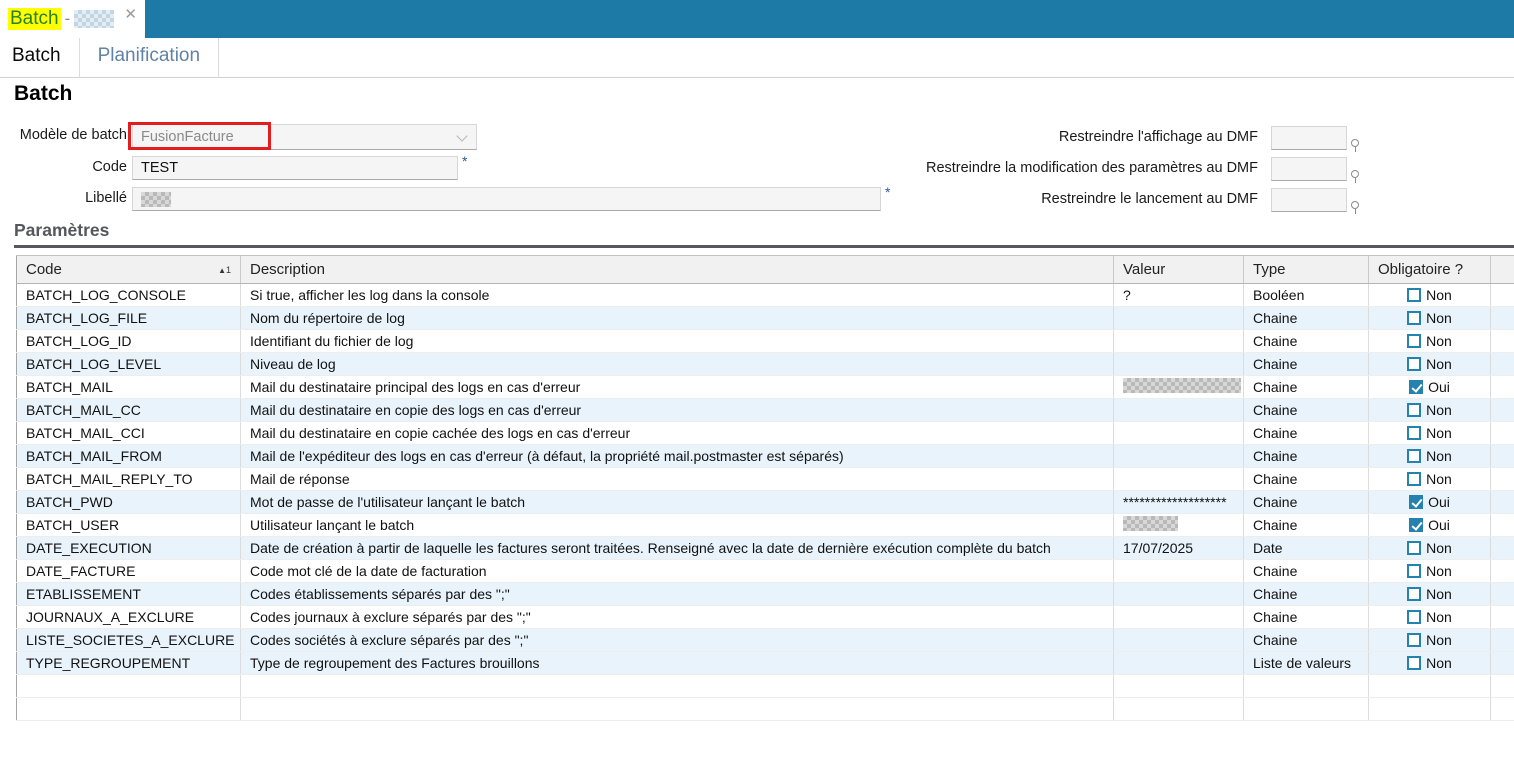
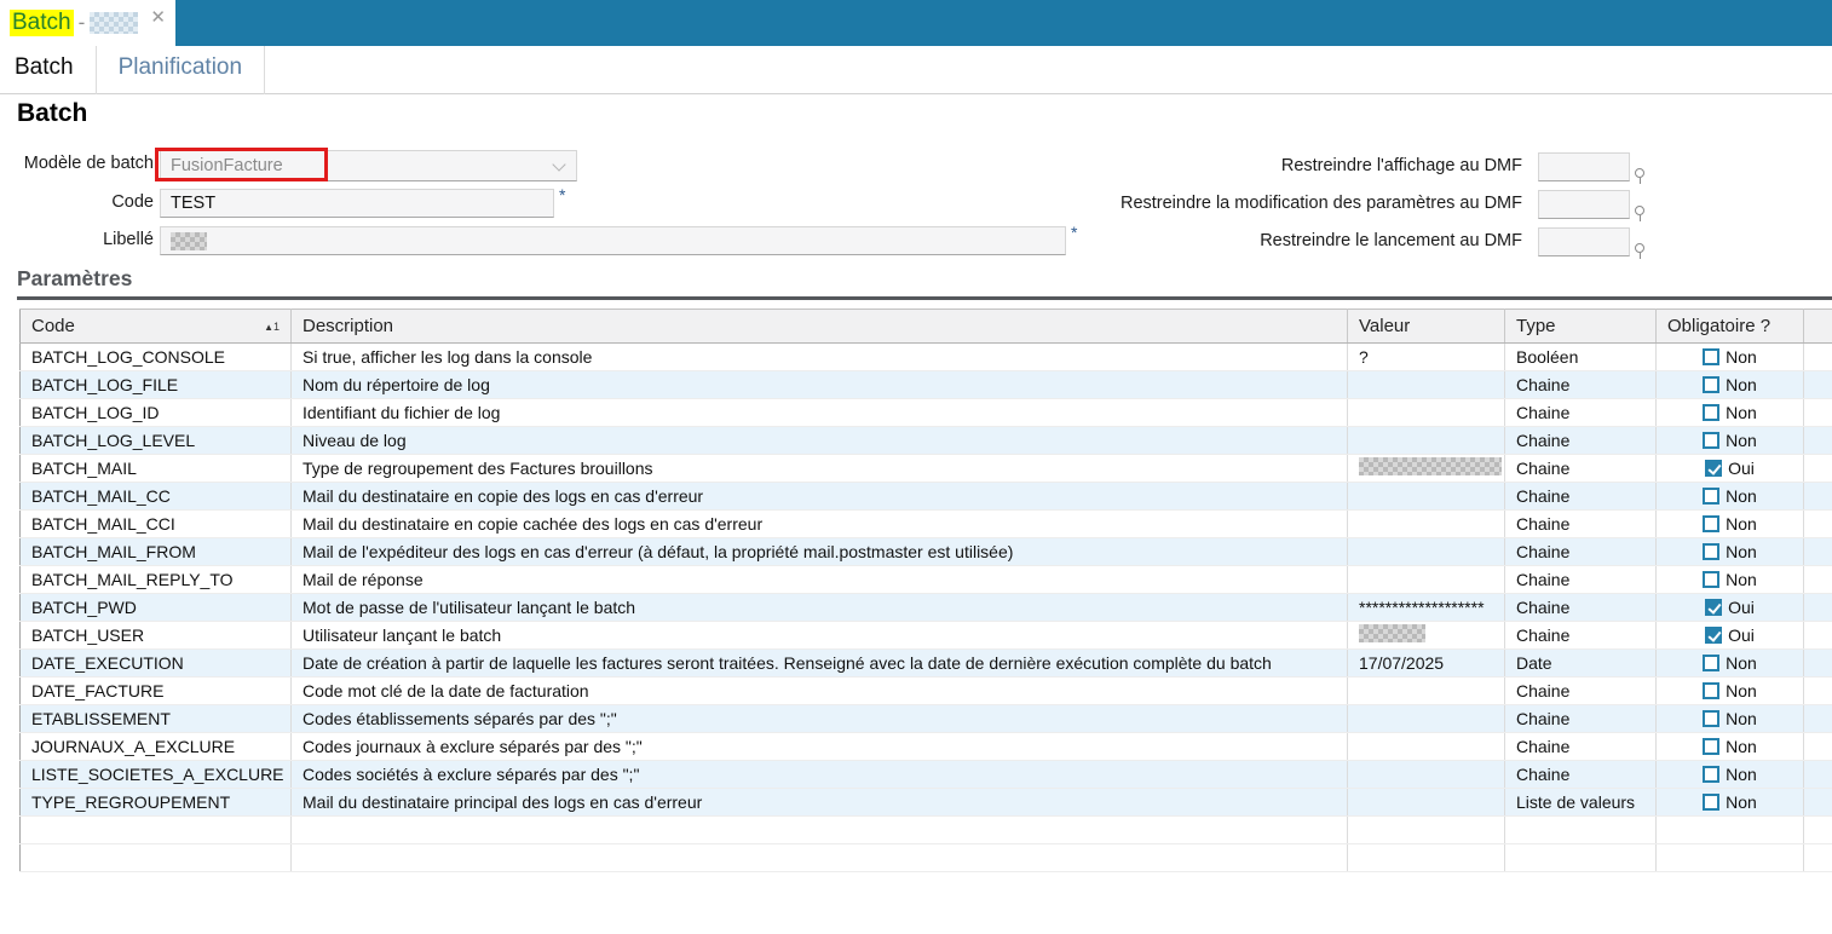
  Batch
  -
  ✕
  Batch
  Planification
  Batch
  Modèle de batch
  FusionFacture
  Code
  TEST
  *
  Libellé
  *
  Restreindre l'affichage au DMF
  Restreindre la modification des paramètres au DMF
  Restreindre le lancement au DMF
  Paramètres
  Code ▲1	Description	Valeur	Type	Obligatoire ?
  BATCH_LOG_CONSOLE	Si true, afficher les log dans la console	?	Booléen	Non
  BATCH_LOG_FILE	Nom du répertoire de log		Chaine	Non
  BATCH_LOG_ID	Identifiant du fichier de log		Chaine	Non
  BATCH_LOG_LEVEL	Niveau de log		Chaine	Non
- BATCH_MAIL	Mail du destinataire principal des logs en cas d'erreur		Chaine	Oui
+ BATCH_MAIL	Type de regroupement des Factures brouillons		Chaine	Oui
  BATCH_MAIL_CC	Mail du destinataire en copie des logs en cas d'erreur		Chaine	Non
  BATCH_MAIL_CCI	Mail du destinataire en copie cachée des logs en cas d'erreur		Chaine	Non
- BATCH_MAIL_FROM	Mail de l'expéditeur des logs en cas d'erreur (à défaut, la propriété mail.postmaster est séparés)		Chaine	Non
+ BATCH_MAIL_FROM	Mail de l'expéditeur des logs en cas d'erreur (à défaut, la propriété mail.postmaster est utilisée)		Chaine	Non
  BATCH_MAIL_REPLY_TO	Mail de réponse		Chaine	Non
  BATCH_PWD	Mot de passe de l'utilisateur lançant le batch	*******************	Chaine	Oui
  BATCH_USER	Utilisateur lançant le batch		Chaine	Oui
  DATE_EXECUTION	Date de création à partir de laquelle les factures seront traitées. Renseigné avec la date de dernière exécution complète du batch	17/07/2025	Date	Non
  DATE_FACTURE	Code mot clé de la date de facturation		Chaine	Non
  ETABLISSEMENT	Codes établissements séparés par des ";"		Chaine	Non
  JOURNAUX_A_EXCLURE	Codes journaux à exclure séparés par des ";"		Chaine	Non
  LISTE_SOCIETES_A_EXCLURE	Codes sociétés à exclure séparés par des ";"		Chaine	Non
- TYPE_REGROUPEMENT	Type de regroupement des Factures brouillons		Liste de valeurs	Non
+ TYPE_REGROUPEMENT	Mail du destinataire principal des logs en cas d'erreur		Liste de valeurs	Non
